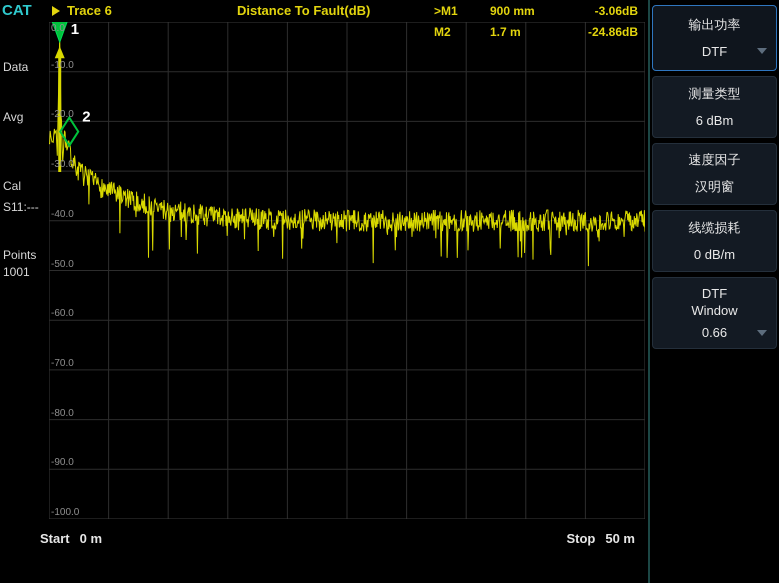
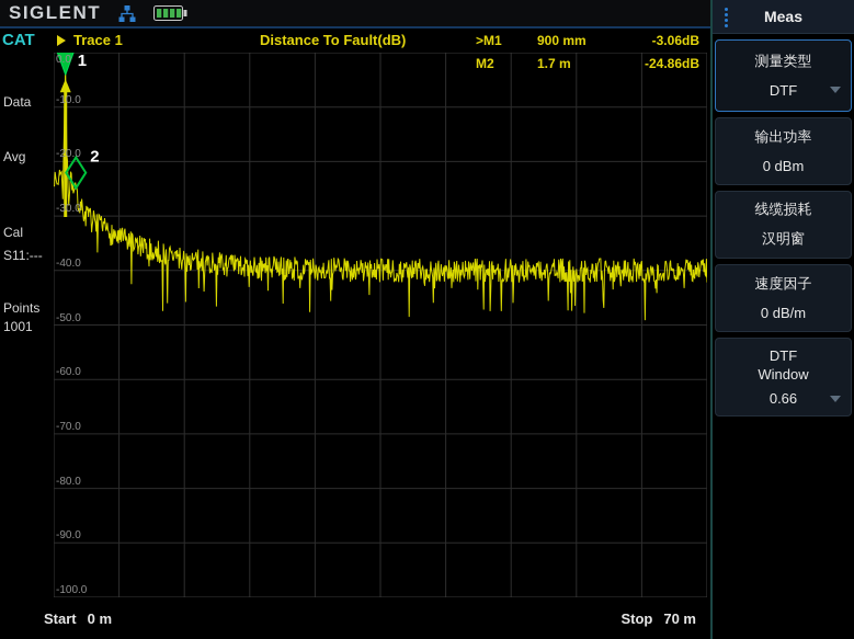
+ SIGLENT
  CAT
- Trace 6
+ Trace 1
  Distance To Fault(dB)
  >M1
  900 mm
  -3.06dB
  Data
  Avg
  Cal
  S11:---
  Points
  1001
  1
  2
  0.0
  -10.0
  -20.0
  -30.0
  -40.0
  -50.0
  -60.0
  -70.0
  -80.0
  -90.0
  -100.0
  M2
  1.7 m
  -24.86dB
  Start
  0 m
  Stop
- 50 m
+ 70 m
+ Meas
- 输出功率
+ 测量类型
  DTF
- 测量类型
+ 输出功率
- 6 dBm
+ 0 dBm
- 速度因子
+ 线缆损耗
  汉明窗
- 线缆损耗
+ 速度因子
  0 dB/m
  DTF
  Window
  0.66
